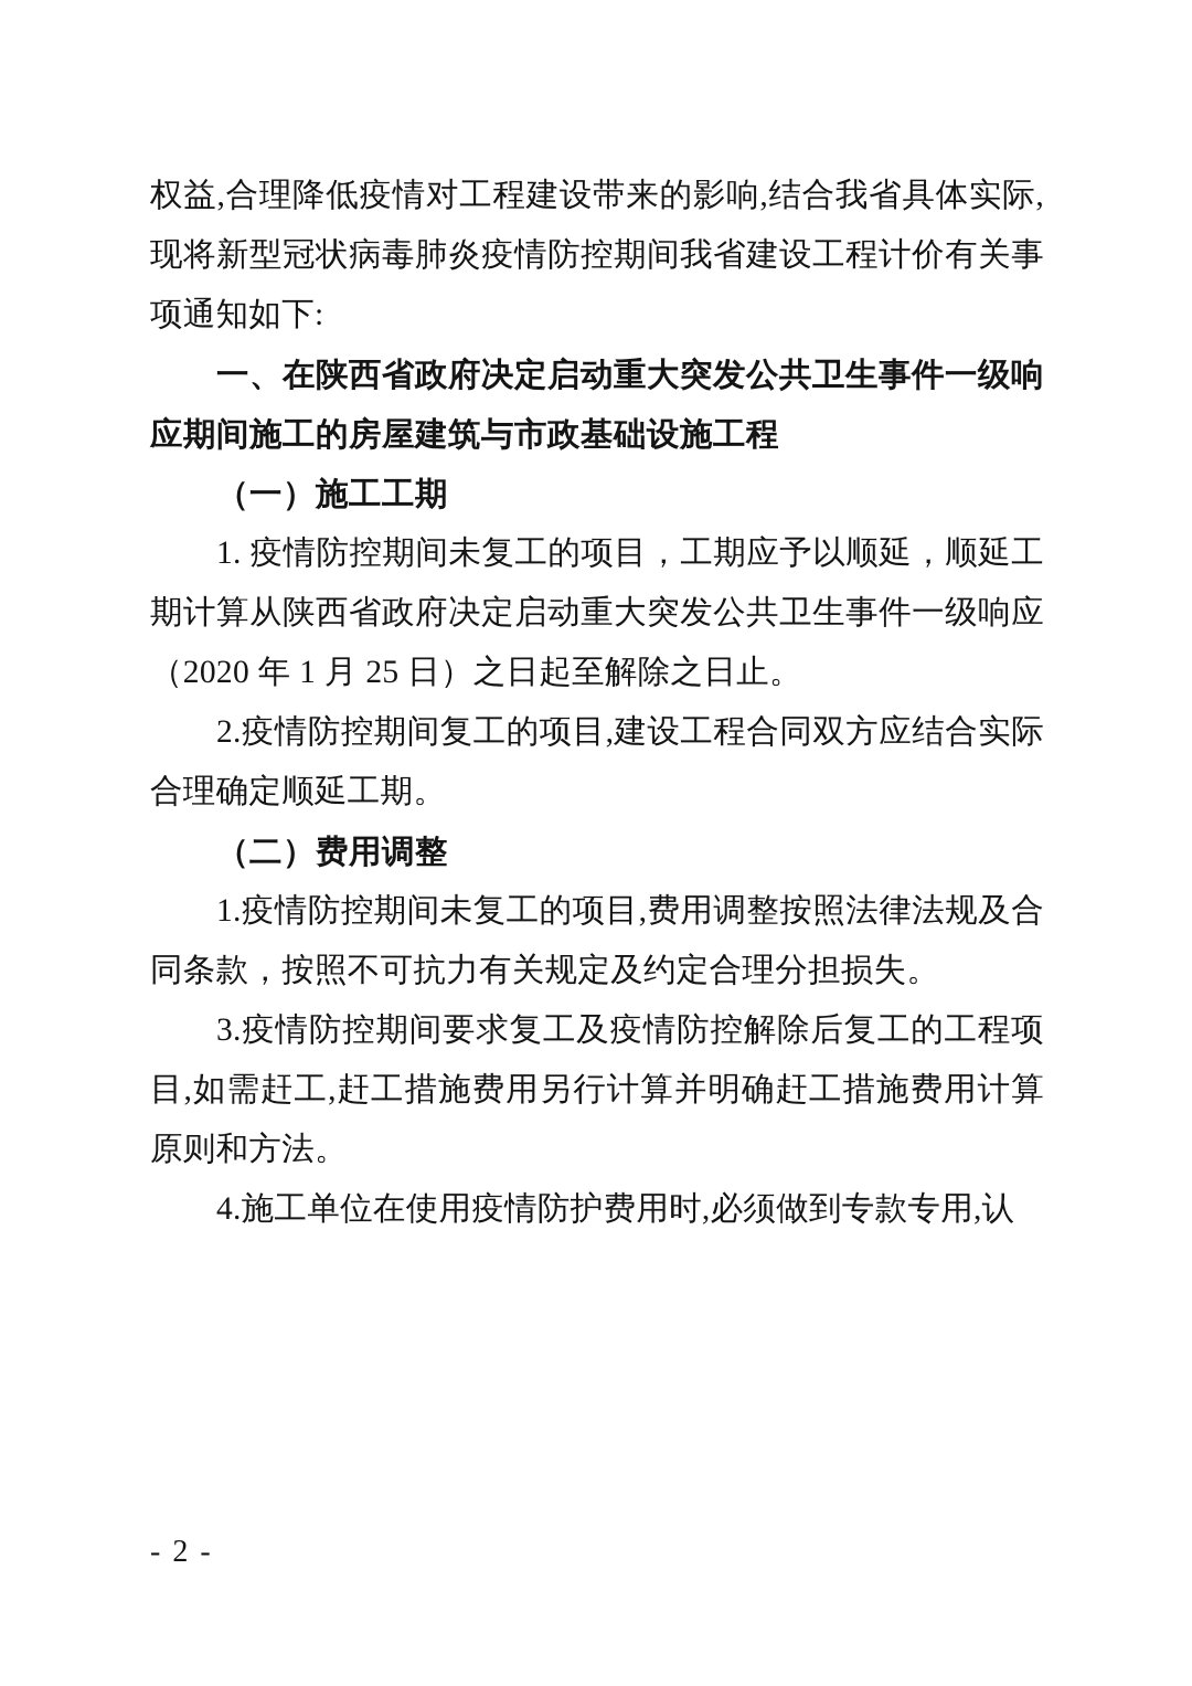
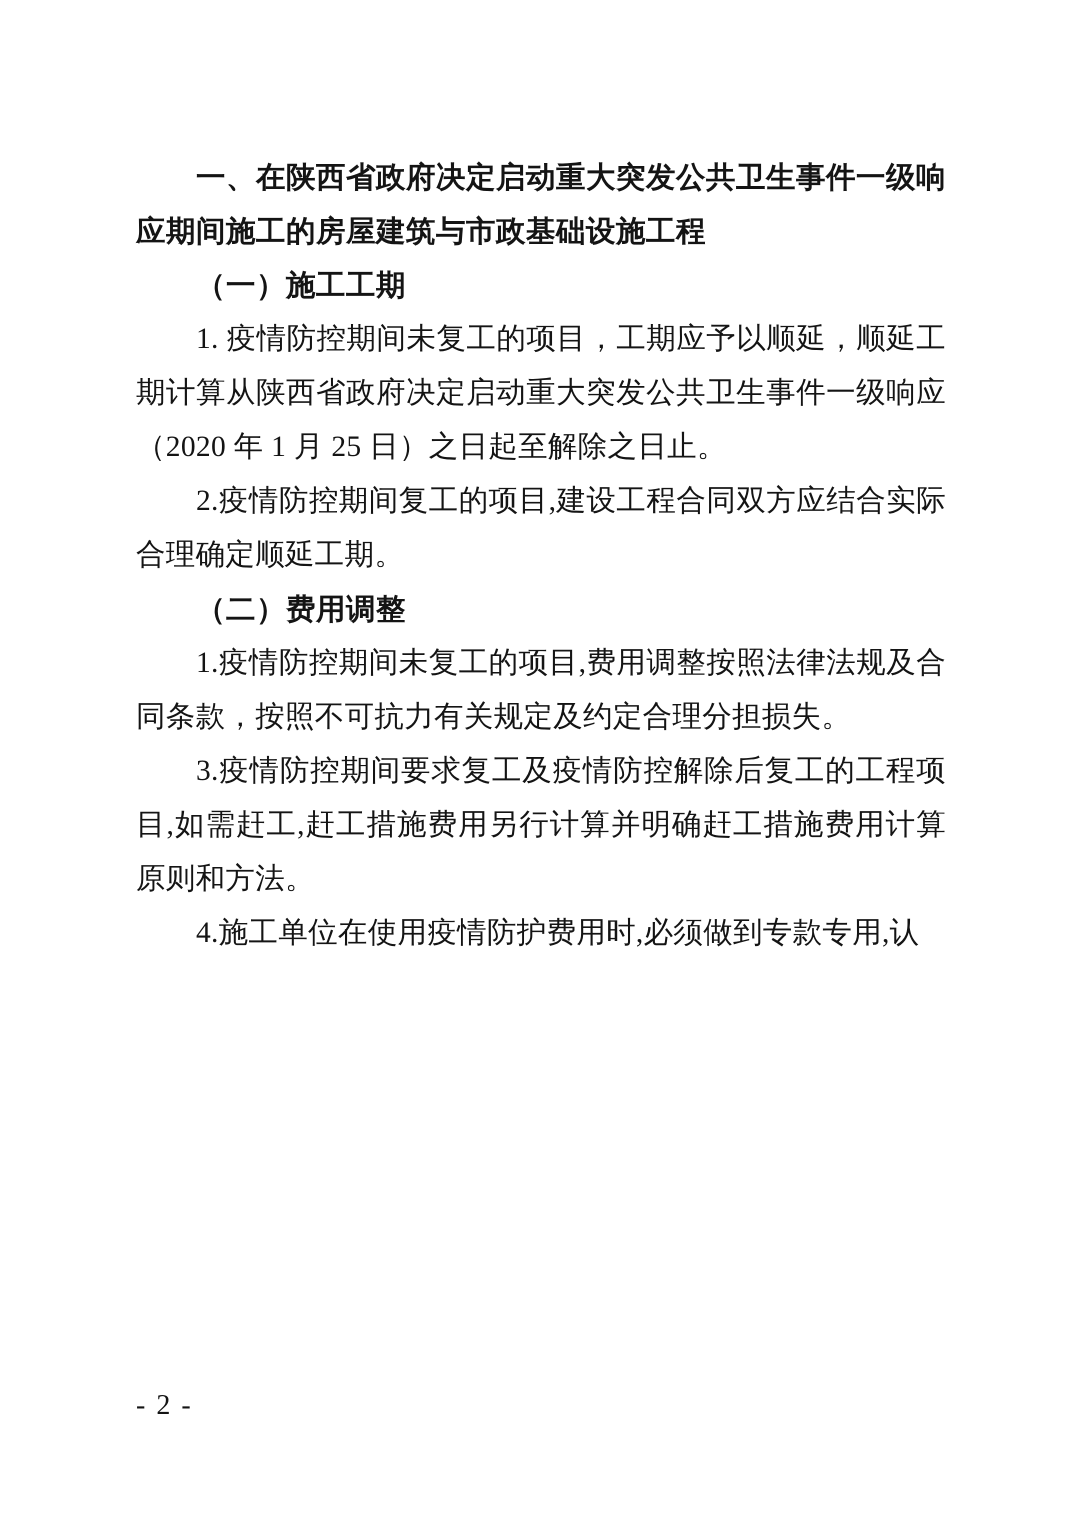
- 权益,合理降低疫情对工程建设带来的影响,结合我省具体实际,现将新型冠状病毒肺炎疫情防控期间我省建设工程计价有关事项通知如下:
  一、在陕西省政府决定启动重大突发公共卫生事件一级响应期间施工的房屋建筑与市政基础设施工程
  （一）施工工期
  1. 疫情防控期间未复工的项目，工期应予以顺延，顺延工期计算从陕西省政府决定启动重大突发公共卫生事件一级响应（2020 年 1 月 25 日）之日起至解除之日止。
  2.疫情防控期间复工的项目,建设工程合同双方应结合实际合理确定顺延工期。
  （二）费用调整
  1.疫情防控期间未复工的项目,费用调整按照法律法规及合同条款，按照不可抗力有关规定及约定合理分担损失。
  3.疫情防控期间要求复工及疫情防控解除后复工的工程项目,如需赶工,赶工措施费用另行计算并明确赶工措施费用计算原则和方法。
  4.施工单位在使用疫情防护费用时,必须做到专款专用,认
  - 2 -
